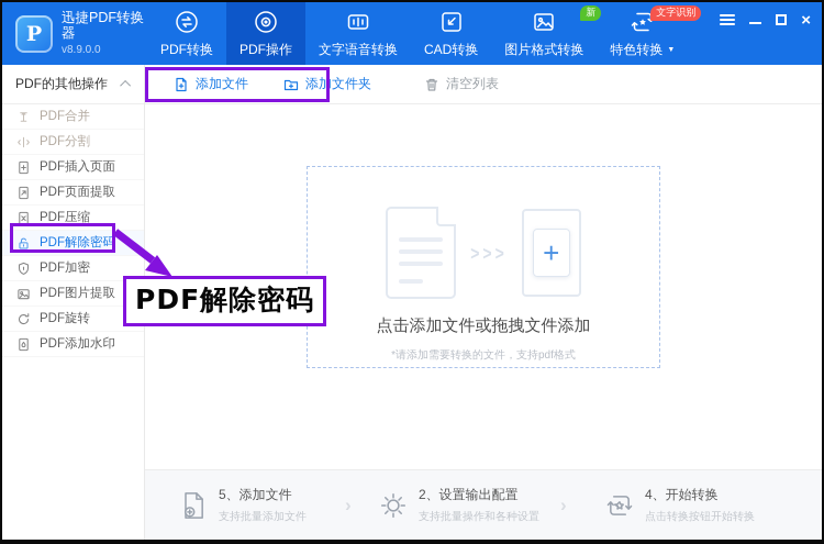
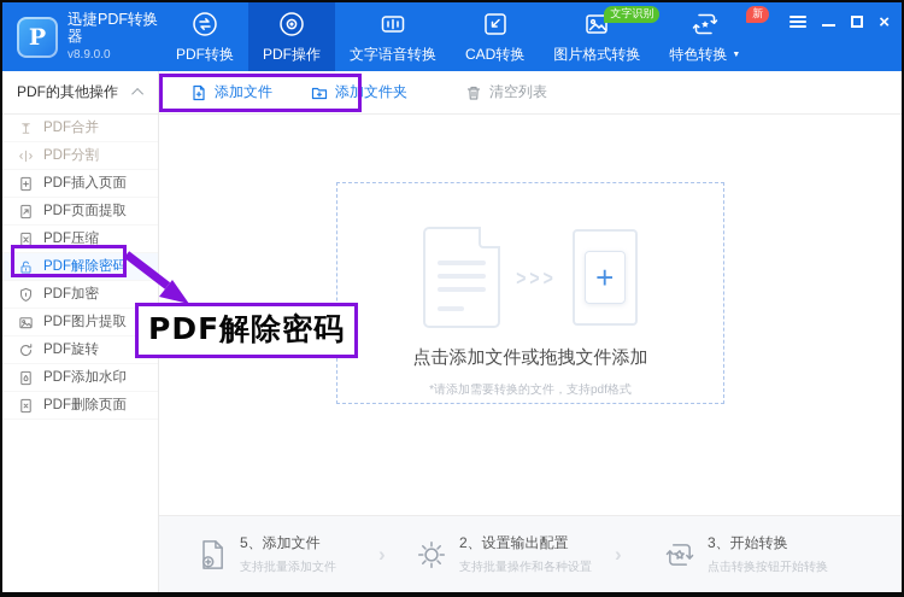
  P
  迅捷PDF转换器
  v8.9.0.0
  PDF转换
  PDF操作
  文字语音转换
  CAD转换
- 新
+ 文字识别
  图片格式转换
- 文字识别
+ 新
  特色转换
  ×
  PDF的其他操作
  PDF合并
  PDF分割
  PDF插入页面
  PDF页面提取
  PDF压缩
  PDF解除密码
  PDF加密
  PDF图片提取
  PDF旋转
  PDF添加水印
+ PDF删除页面
  添加文件
  添加文件夹
  清空列表
  >>>
  +
  点击添加文件或拖拽文件添加
  *请添加需要转换的文件，支持pdf格式
  5、添加文件
  支持批量添加文件
  ›
  2、设置输出配置
  支持批量操作和各种设置
  ›
- 4、开始转换
+ 3、开始转换
  点击转换按钮开始转换
  PDF解除密码
